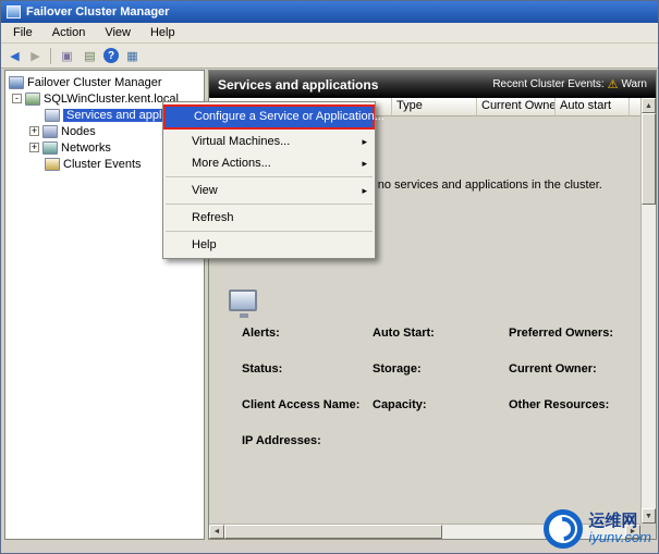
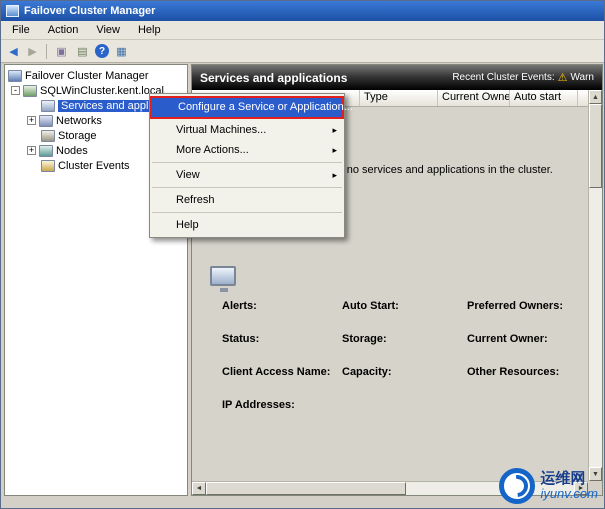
  Failover Cluster Manager
  File
  Action
  View
  Help
  ◀
  ▶
  ▣
  ▤
  ?
  ▦
  Failover Cluster Manager
  -
  SQLWinCluster.kent.local
  +
- Nodes
+ Networks
+ Storage
  +
- Networks
+ Nodes
  Cluster Events
  Services and applications
  Recent Cluster Events:
  ⚠
  Warn
  Type
  Current Owne
  Auto start
  no services and applications in the cluster.
  Alerts:
  Auto Start:
  Preferred Owners:
  Status:
  Storage:
  Current Owner:
  Client Access Name:
  Capacity:
  Other Resources:
  IP Addresses:
  Configure a Service or Application...
  Virtual Machines...
  More Actions...
  View
  Refresh
  Help
  运维网
  iyunv.com
